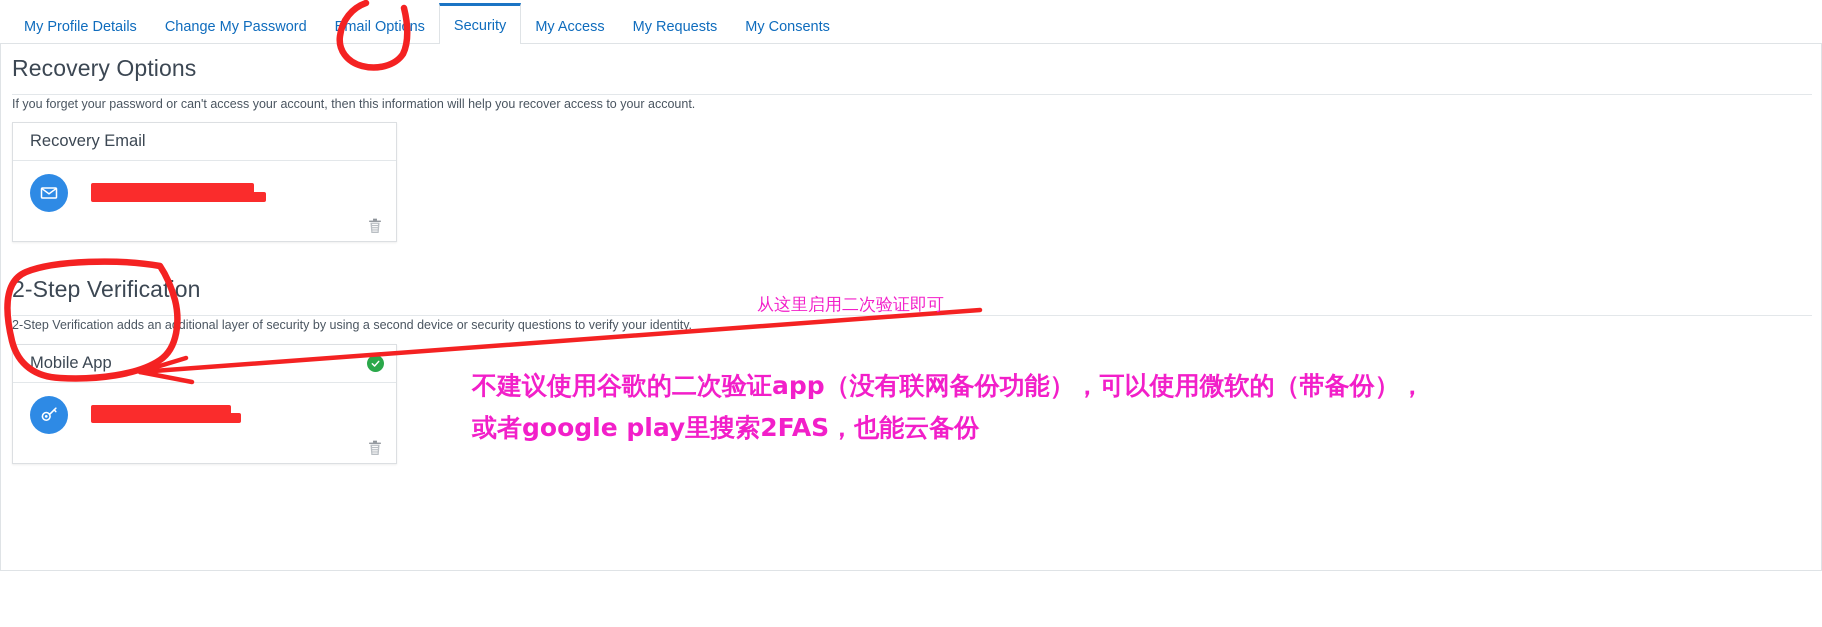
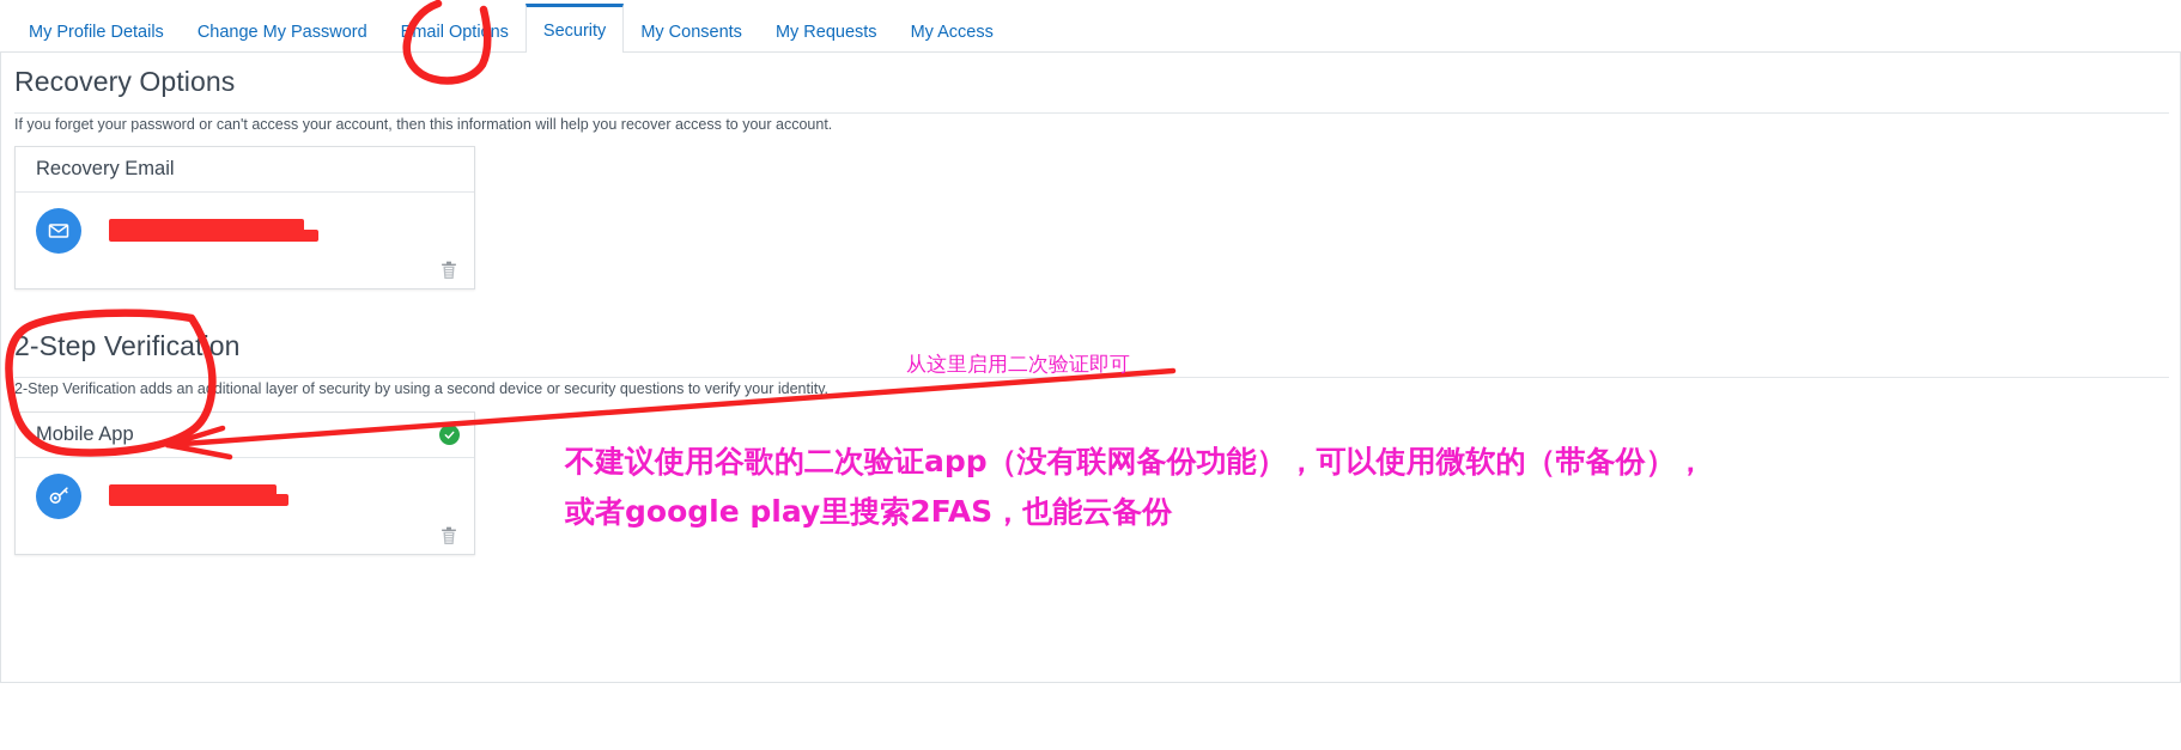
  My Profile Details
  Change My Password
  mail Optins
  Security
- My Access
+ My Consents
  My Requests
- My Consents
+ My Access
  Recovery Options
  If you forget your password or can't access your account, then this information will help you recover access to your account.
  Recovery Email
  2-Step Verificaton
  2-Step Verification adds an aditional layer of security by using a second device or security questions to verify your identity.
  Mobile App
  从这里启用二次验证即可
  不建议使用谷歌的二次验证app（没有联网备份功能），可以使用微软的（带备份），
  或者google play里搜索2FAS，也能云备份
